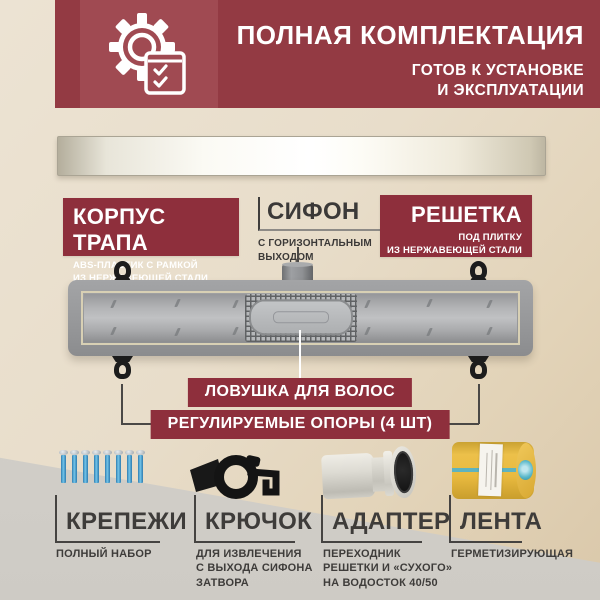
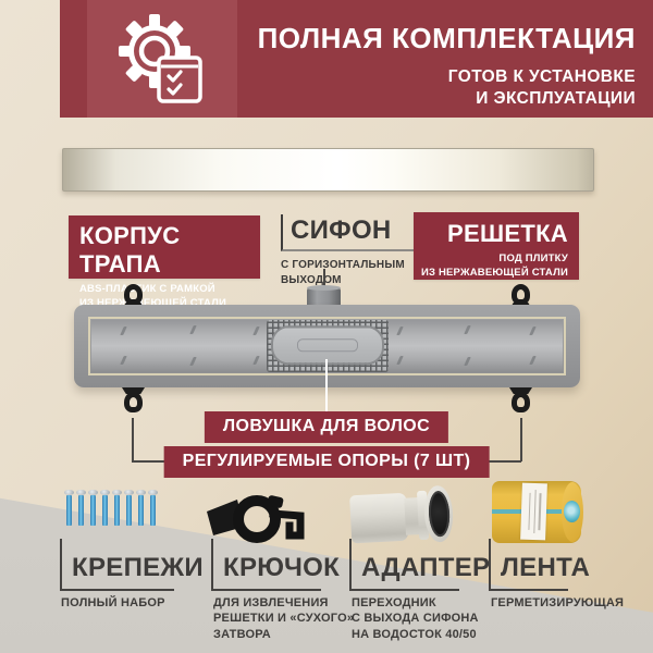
  ПОЛНАЯ КОМПЛЕКТАЦИЯ
  ГОТОВ К УСТАНОВКЕ
  И ЭКСПЛУАТАЦИИ
  КОРПУС ТРАПА
  ABS-ПЛАСТИК С РАМКОЙ
  ИЗ НЕРЖЕЮЩЕЙ СТАЛИ
  СИФОН
  С ГОРИЗОНТАЛЬНЫМ
  ВЫХОДОМ
  РЕШЕТКА
  ПОД ПЛИТКУ
  ИЗ НЕРЖАВЕЮЩЕЙ СТАЛИ
  ЛОВУШКА ДЛЯ ВОЛОС
- РЕГУЛИРУЕМЫЕ ОПОРЫ (4 ШТ)
+ РЕГУЛИРУЕМЫЕ ОПОРЫ (7 ШТ)
  КРЕПЕЖИ
  ПОЛНЫЙ НАБОР
  КРЮЧОК
  ДЛЯ ИЗВЛЕЧЕНИЯ
- С ВЫХОДА СИФОНА
+ РЕШЕТКИ И «СУХОГО»
  ЗАТВОРА
  АДАПТЕР
  ПЕРЕХОДНИК
- РЕШЕТКИ И «СУХОГО»
+ С ВЫХОДА СИФОНА
  НА ВОДОСТОК 40/50
  ЛЕНТА
  ГЕРМЕТИЗИРУЮЩАЯ
